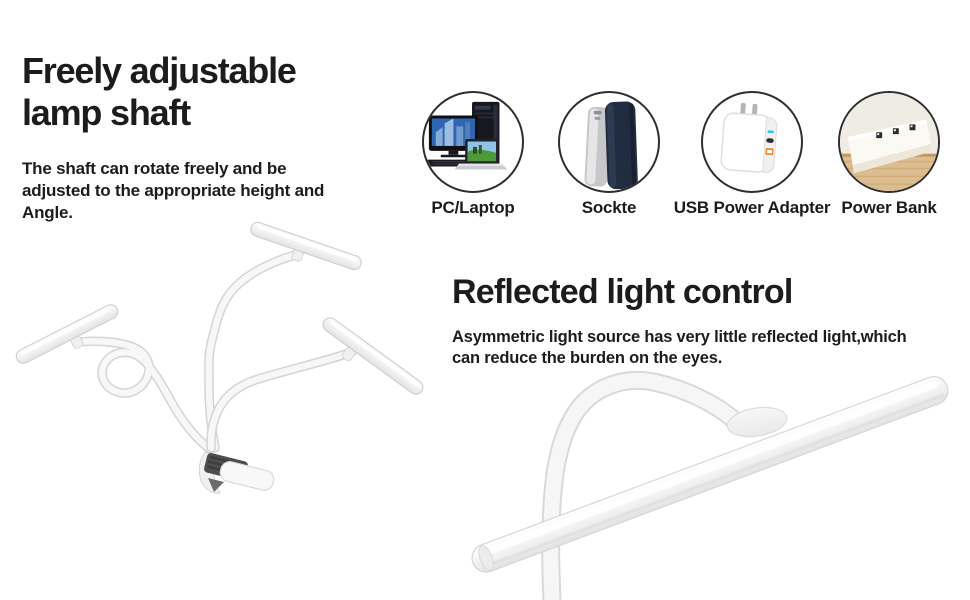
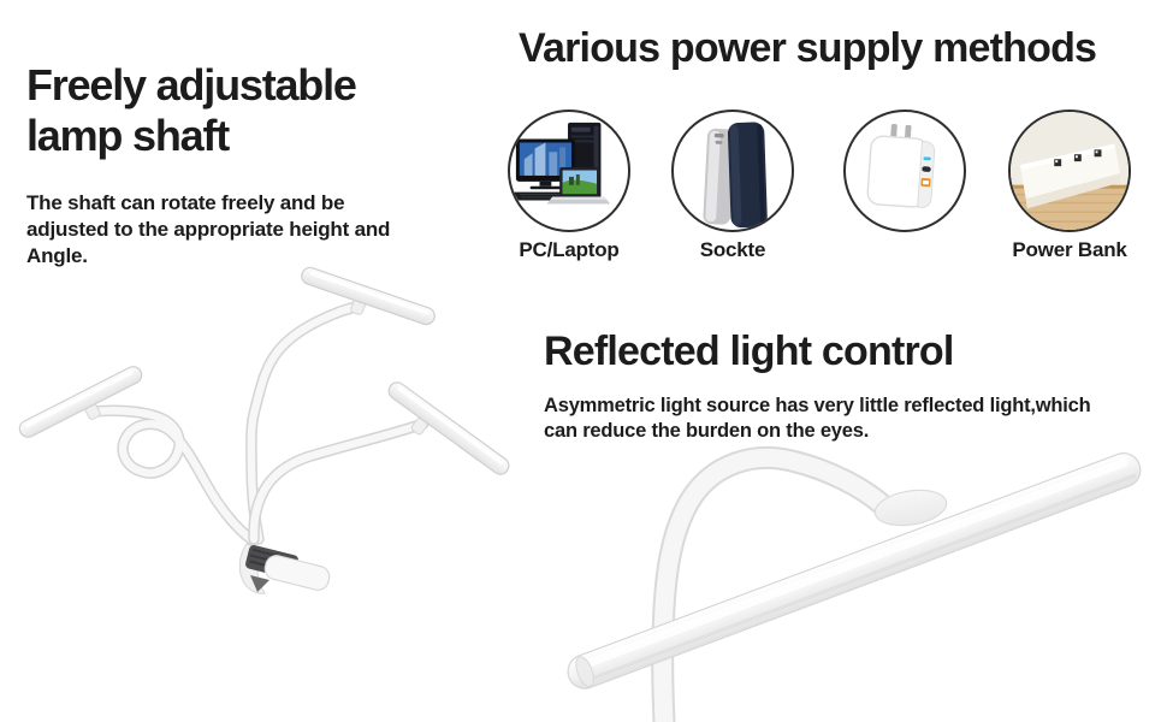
  Freely adjustable
  lamp shaft
  The shaft can rotate freely and be
  adjusted to the appropriate height and
  Angle.
+ Various power supply methods
  PC/Laptop
  Sockte
- USB Power Adapter
  Power Bank
  Reflected light control
  Asymmetric light source has very little reflected light,which
  can reduce the burden on the eyes.
